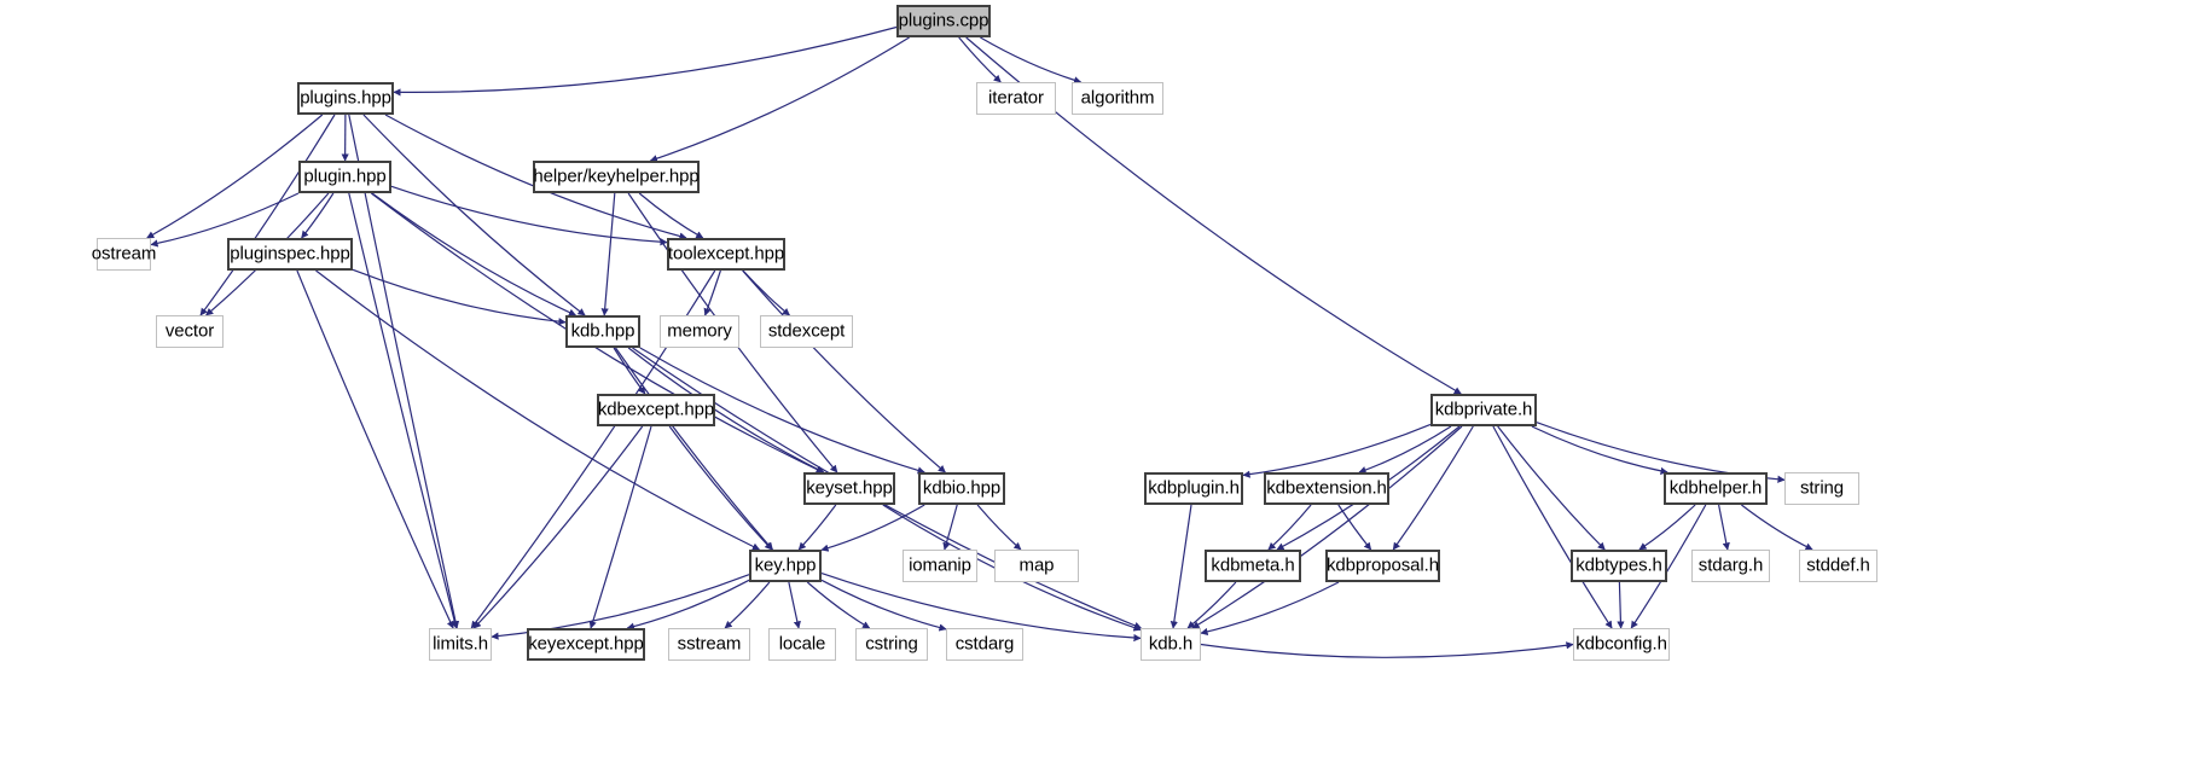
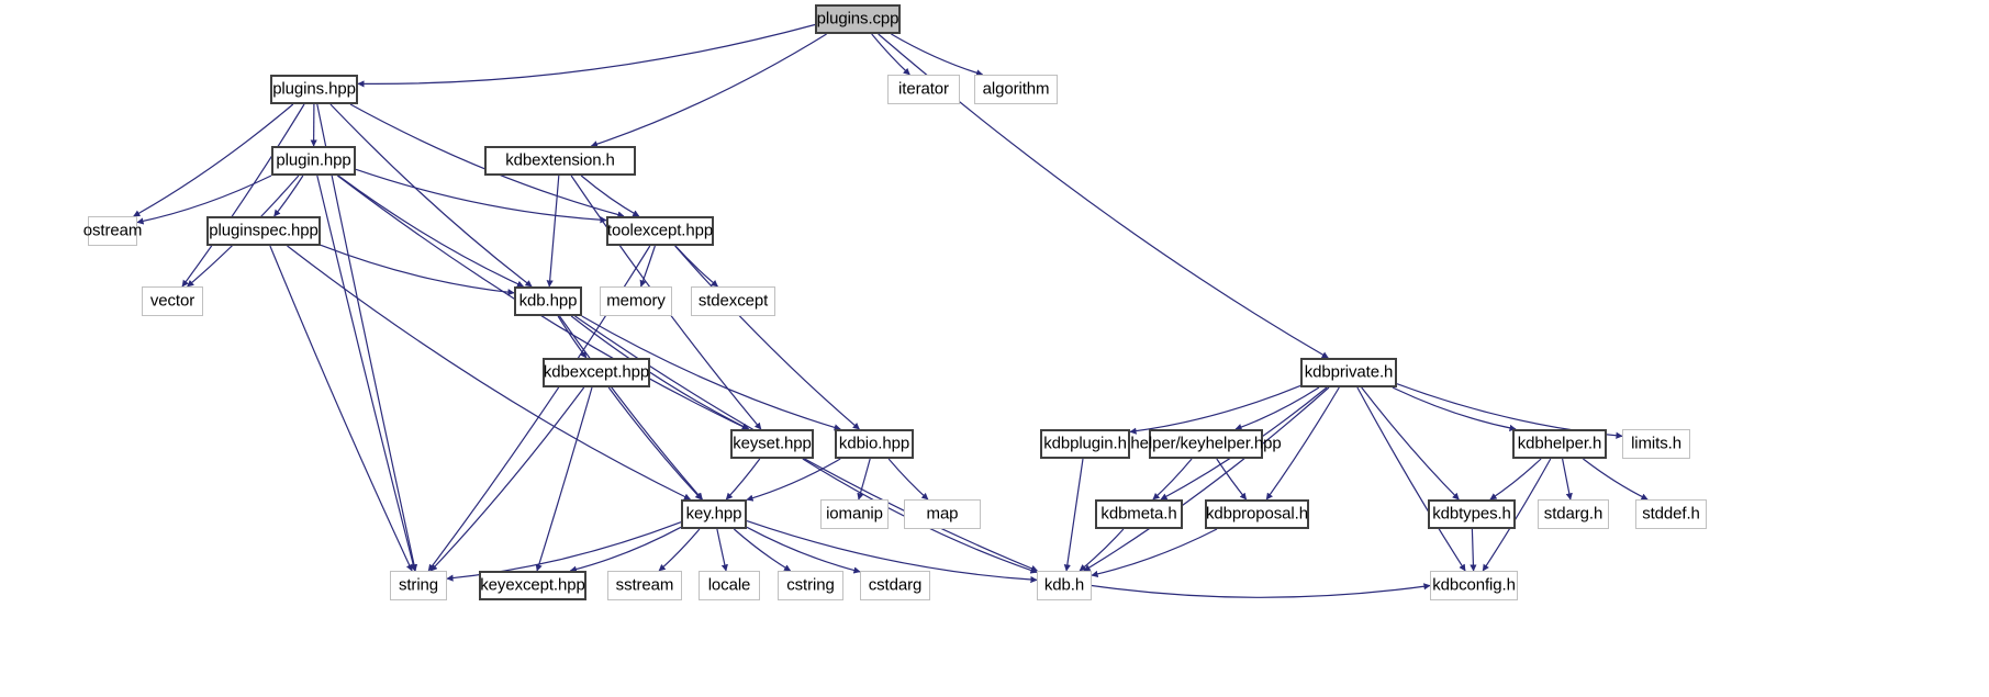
  plugins.cpp
  plugins.hpp
  iterator
  algorithm
  plugin.hpp
- helper/keyhelper.hpp
+ kdbextension.h
  ostream
  pluginspec.hpp
  toolexcept.hpp
  vector
  kdb.hpp
  memory
  stdexcept
  kdbexcept.hpp
  kdbprivate.h
  keyset.hpp
  kdbio.hpp
  kdbplugin.h
- kdbextension.h
+ helper/keyhelper.hpp
  kdbhelper.h
- string
+ limits.h
  kdbmeta.h
  kdbproposal.h
  iomanip
  map
  kdbtypes.h
  stdarg.h
  stddef.h
  key.hpp
- limits.h
+ string
  keyexcept.hpp
  sstream
  locale
  cstring
  cstdarg
  kdb.h
  kdbconfig.h
